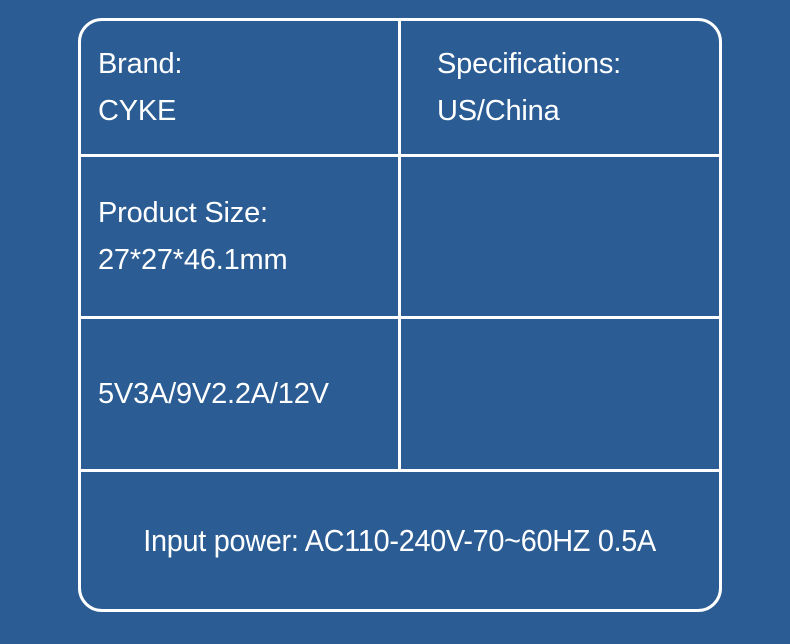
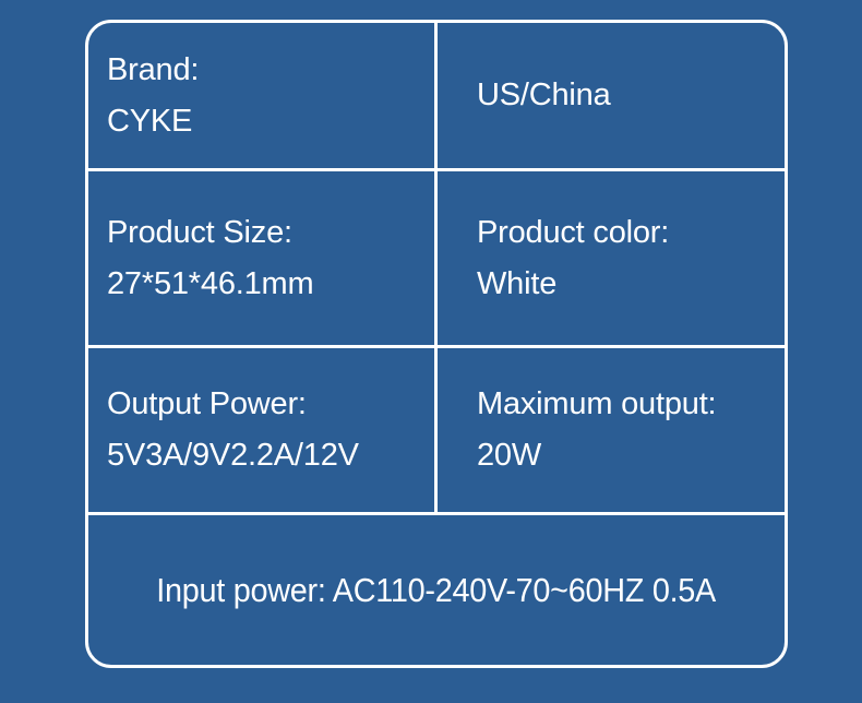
  Brand:
  CYKE
- Specifications:
  US/China
  Product Size:
- 27*27*46.1mm
+ 27*51*46.1mm
+ Product color:
+ White
+ Output Power:
  5V3A/9V2.2A/12V
+ Maximum output:
+ 20W
  Input power: AC110-240V-70~60HZ 0.5A
